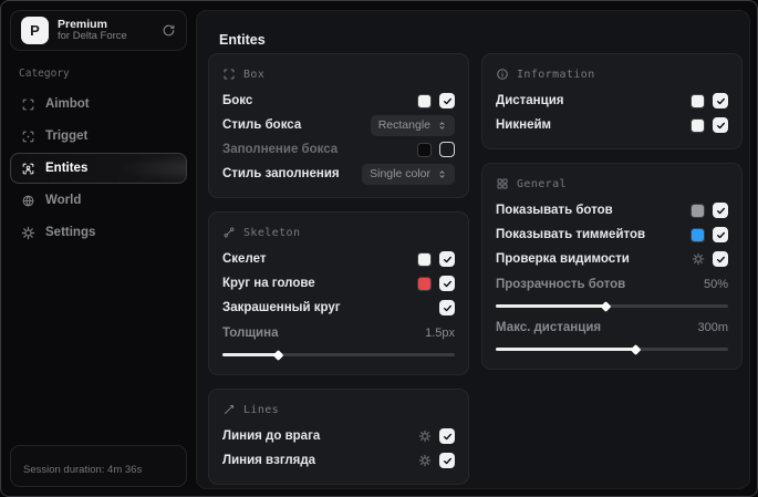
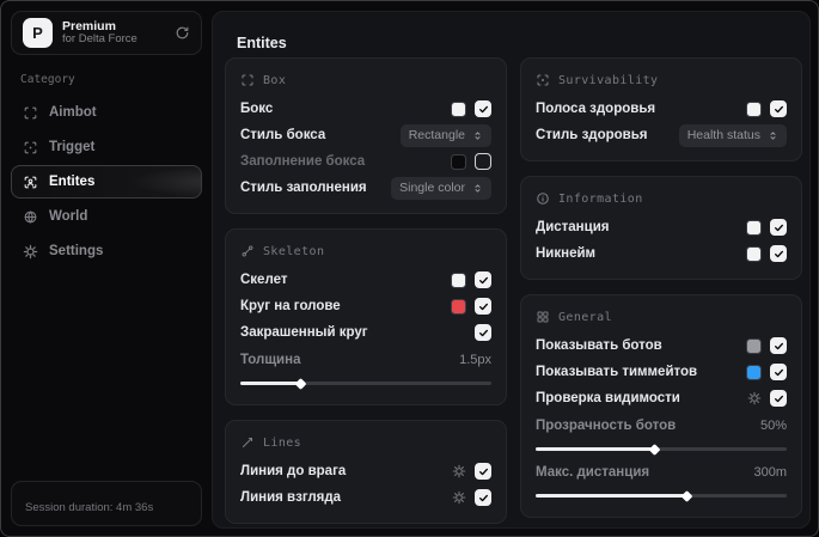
  P
  Premium
  for Delta Force
  Category
  Aimbot
  Trigget
  Entites
  World
  Settings
  Session duration: 4m 36s
  Entites
  Box
  Бокс
  Стиль бокса
  Rectangle
  Заполнение бокса
  Стиль заполнения
  Single color
  Skeleton
  Скелет
  Круг на голове
  Закрашенный круг
  Толщина
  1.5px
  Lines
  Линия до врага
  Линия взгляда
+ Survivability
+ Полоса здоровья
+ Стиль здоровья
+ Health status
  Information
  Дистанция
  Никнейм
  General
  Показывать ботов
  Показывать тиммейтов
  Проверка видимости
  Прозрачность ботов
  50%
  Макс. дистанция
  300m
